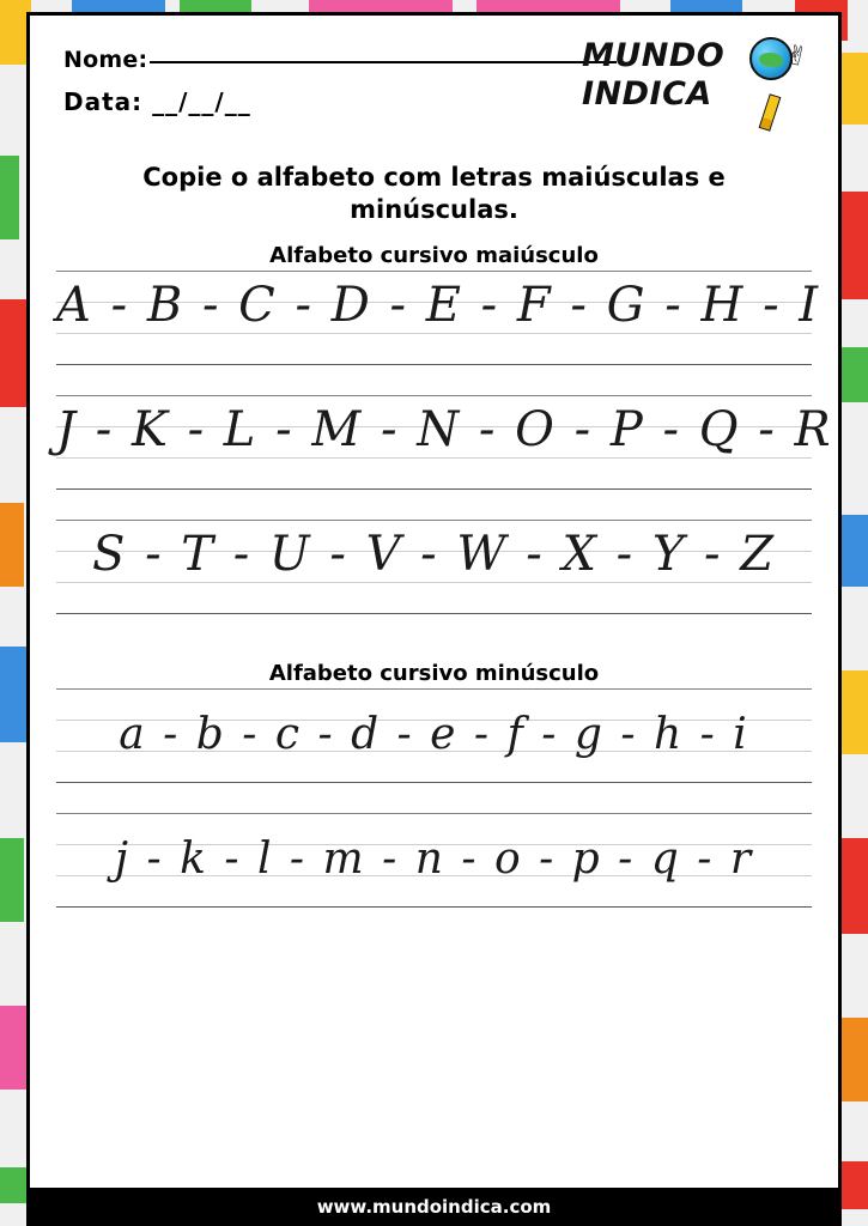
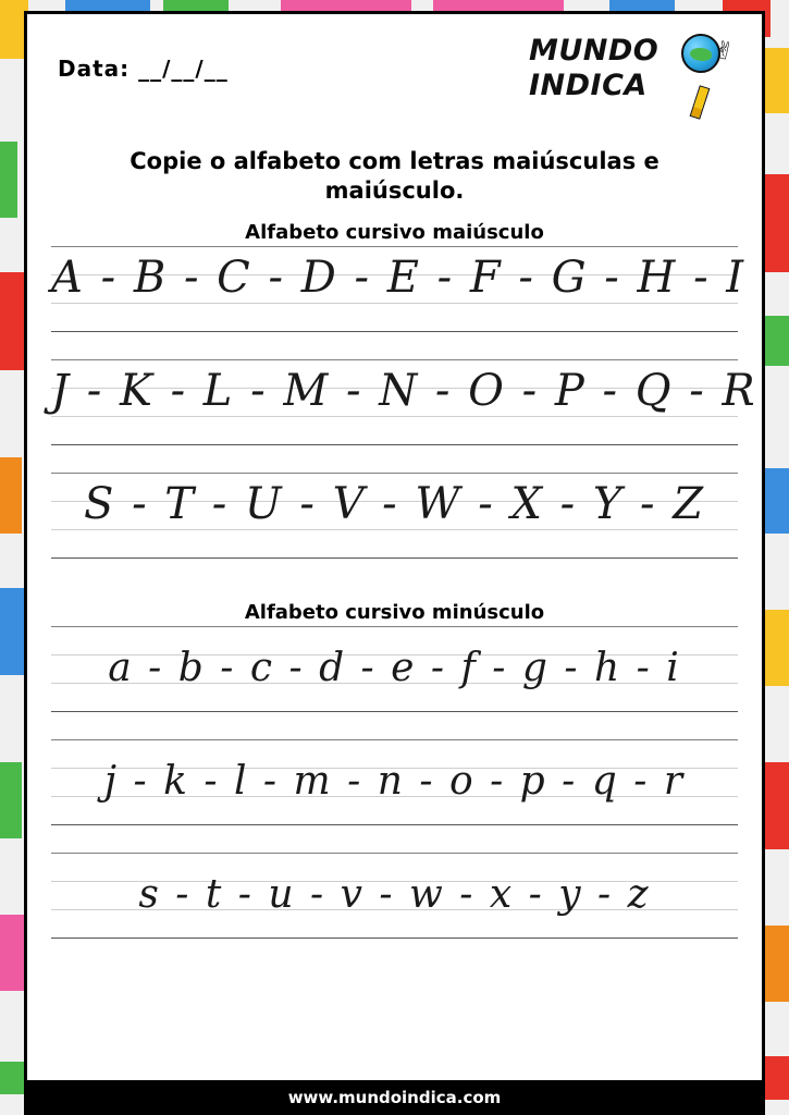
- Nome:
  Data:
  __/__/__
  MUNDO
  INDICA
- Copie o alfabeto com letras maiúsculas e minúsculas.
+ Copie o alfabeto com letras maiúsculas e maiúsculo.
  Alfabeto cursivo maiúsculo
  A - B - C - D - E - F - G - H - I
  J - K - L - M - N - O - P - Q - R
  S - T - U - V - W - X - Y - Z
  Alfabeto cursivo minúsculo
  a - b - c - d - e - f - g - h - i
  j - k - l - m - n - o - p - q - r
+ s - t - u - v - w - x - y - z
  www.mundoindica.com
